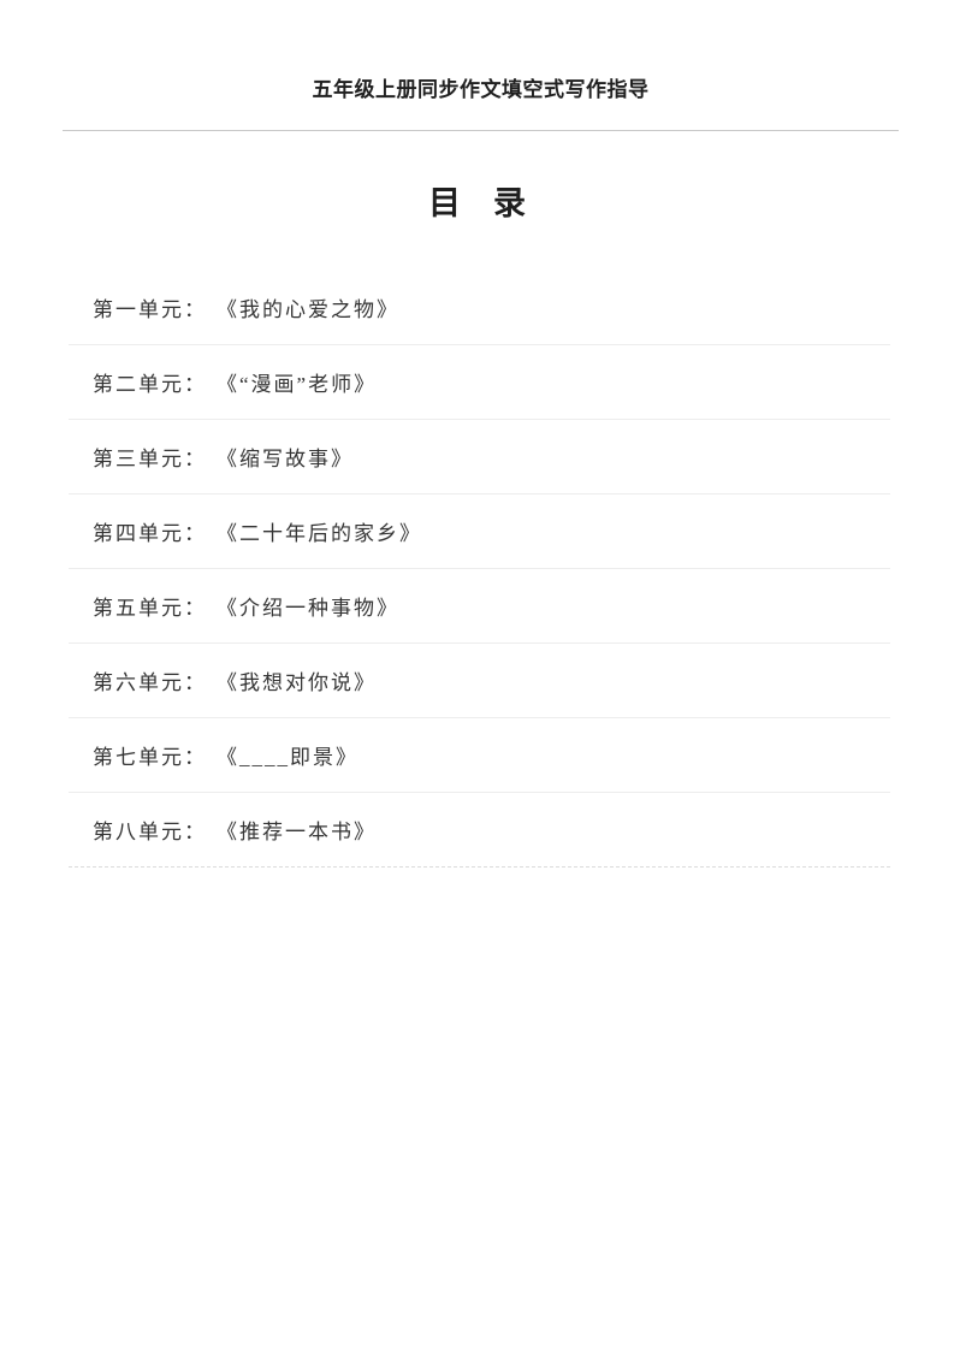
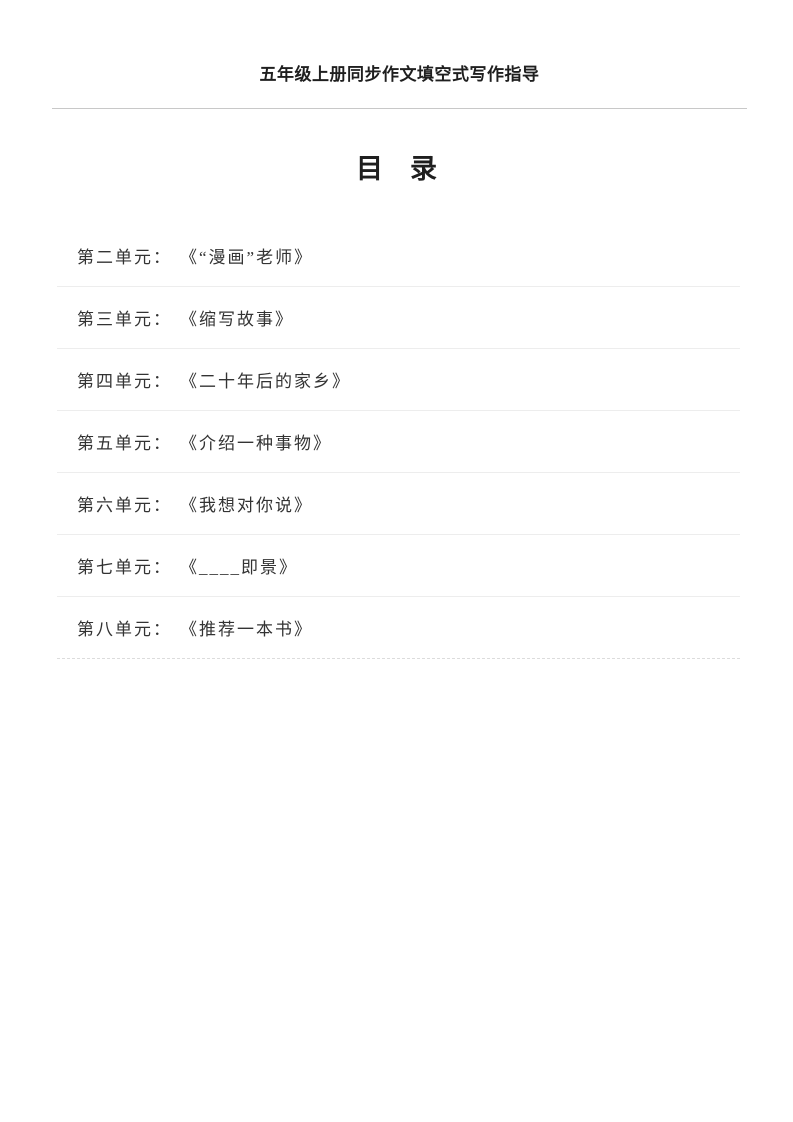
  五年级上册同步作文填空式写作指导
  目 录
- 第一单元：
- 《我的心爱之物》
  第二单元：
  《“漫画”老师》
  第三单元：
  《缩写故事》
  第四单元：
  《二十年后的家乡》
  第五单元：
  《介绍一种事物》
  第六单元：
  《我想对你说》
  第七单元：
  《____即景》
  第八单元：
  《推荐一本书》
